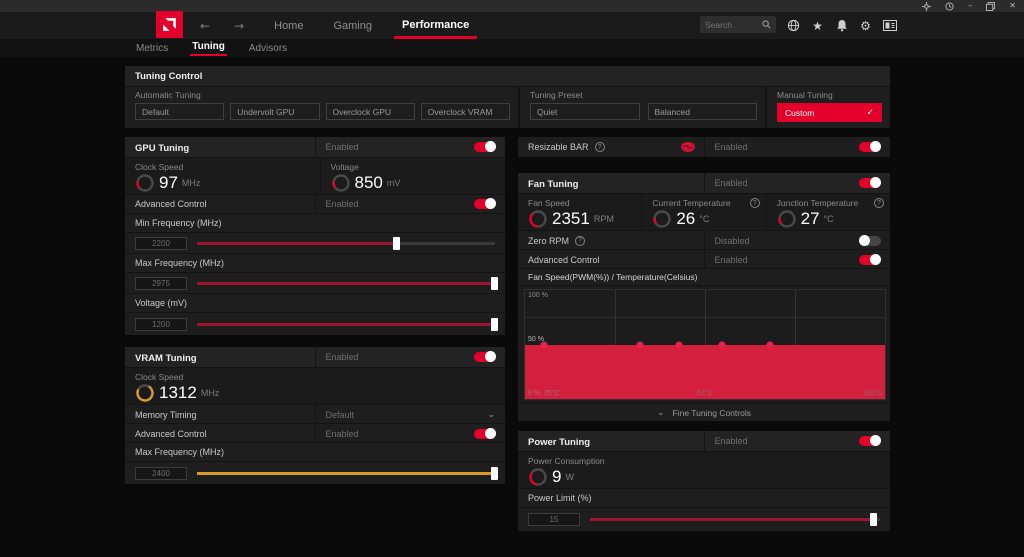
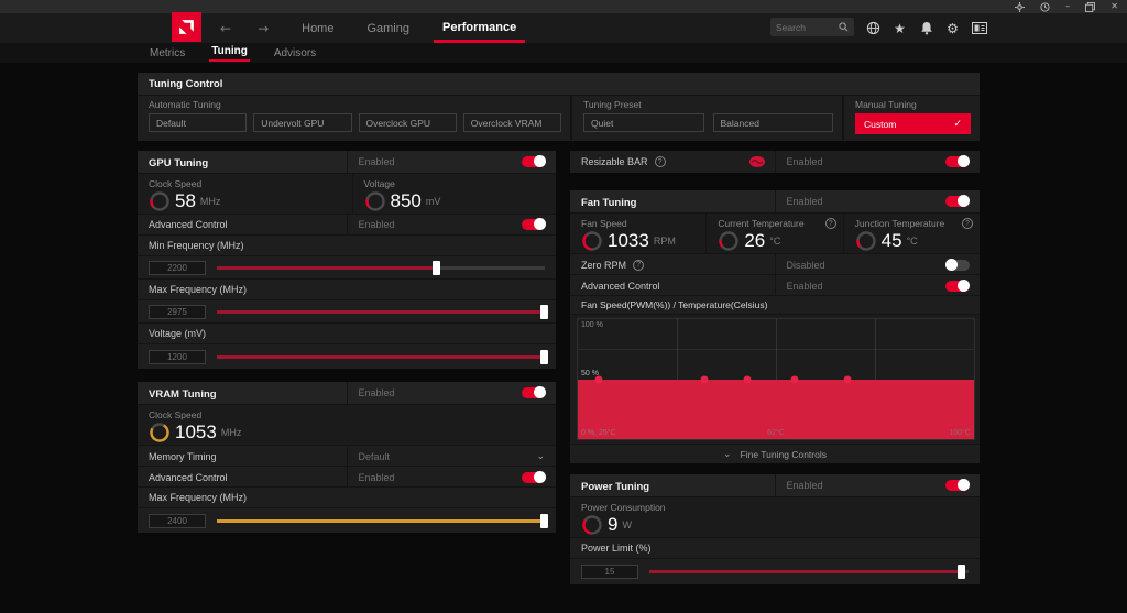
  –
  ✕
  ←
  →
  Home
  Gaming
  Performance
  Search
  ★
  ⚙
  Metrics
  Tuning
  Advisors
  Tuning Control
  Automatic Tuning
  Default
  Undervolt GPU
  Overclock GPU
  Overclock VRAM
  Tuning Preset
  Quiet
  Balanced
  Manual Tuning
  Custom
  ✓
  GPU Tuning
  Enabled
  Clock Speed
- 97
+ 58
  MHz
  Voltage
  850
  mV
  Advanced Control
  Enabled
  Min Frequency (MHz)
  2200
  Max Frequency (MHz)
  2975
  Voltage (mV)
  1200
  VRAM Tuning
  Enabled
  Clock Speed
- 1312
+ 1053
  MHz
  Memory Timing
  Default
  ⌄
  Advanced Control
  Enabled
  Max Frequency (MHz)
  2400
  Resizable BAR
  Enabled
  Fan Tuning
  Enabled
  Fan Speed
- 2351
+ 1033
  RPM
  Current Temperature
  26
  °C
  Junction Temperature
- 27
+ 45
  °C
  Zero RPM
  Disabled
  Advanced Control
  Enabled
  Fan Speed(PWM(%)) / Temperature(Celsius)
  ⌄
  Fine Tuning Controls
  Power Tuning
  Enabled
  Power Consumption
  9
  W
  Power Limit (%)
  15
